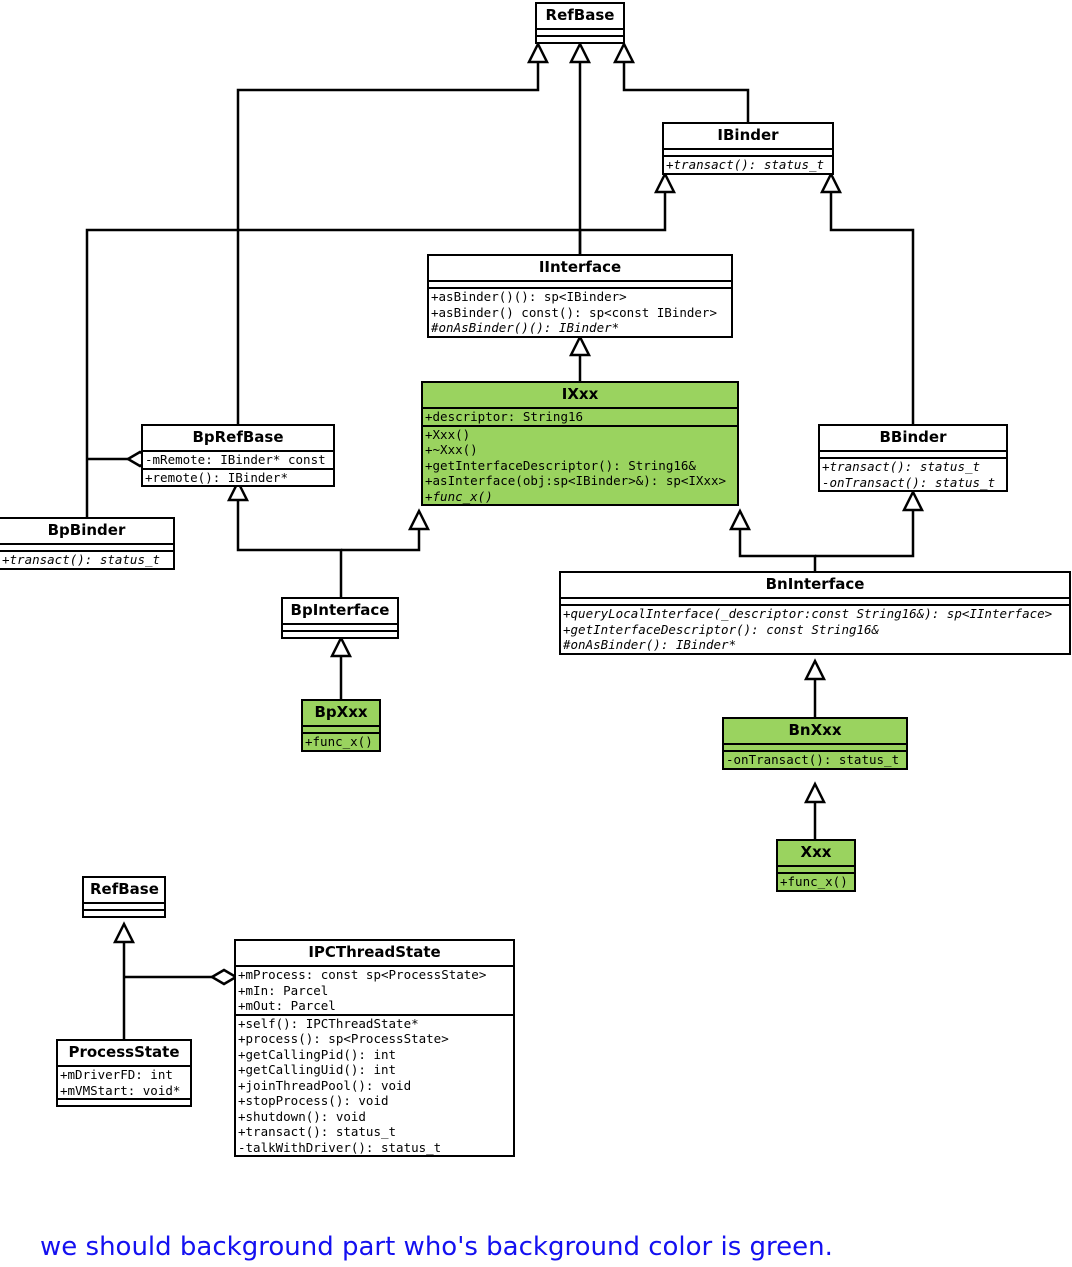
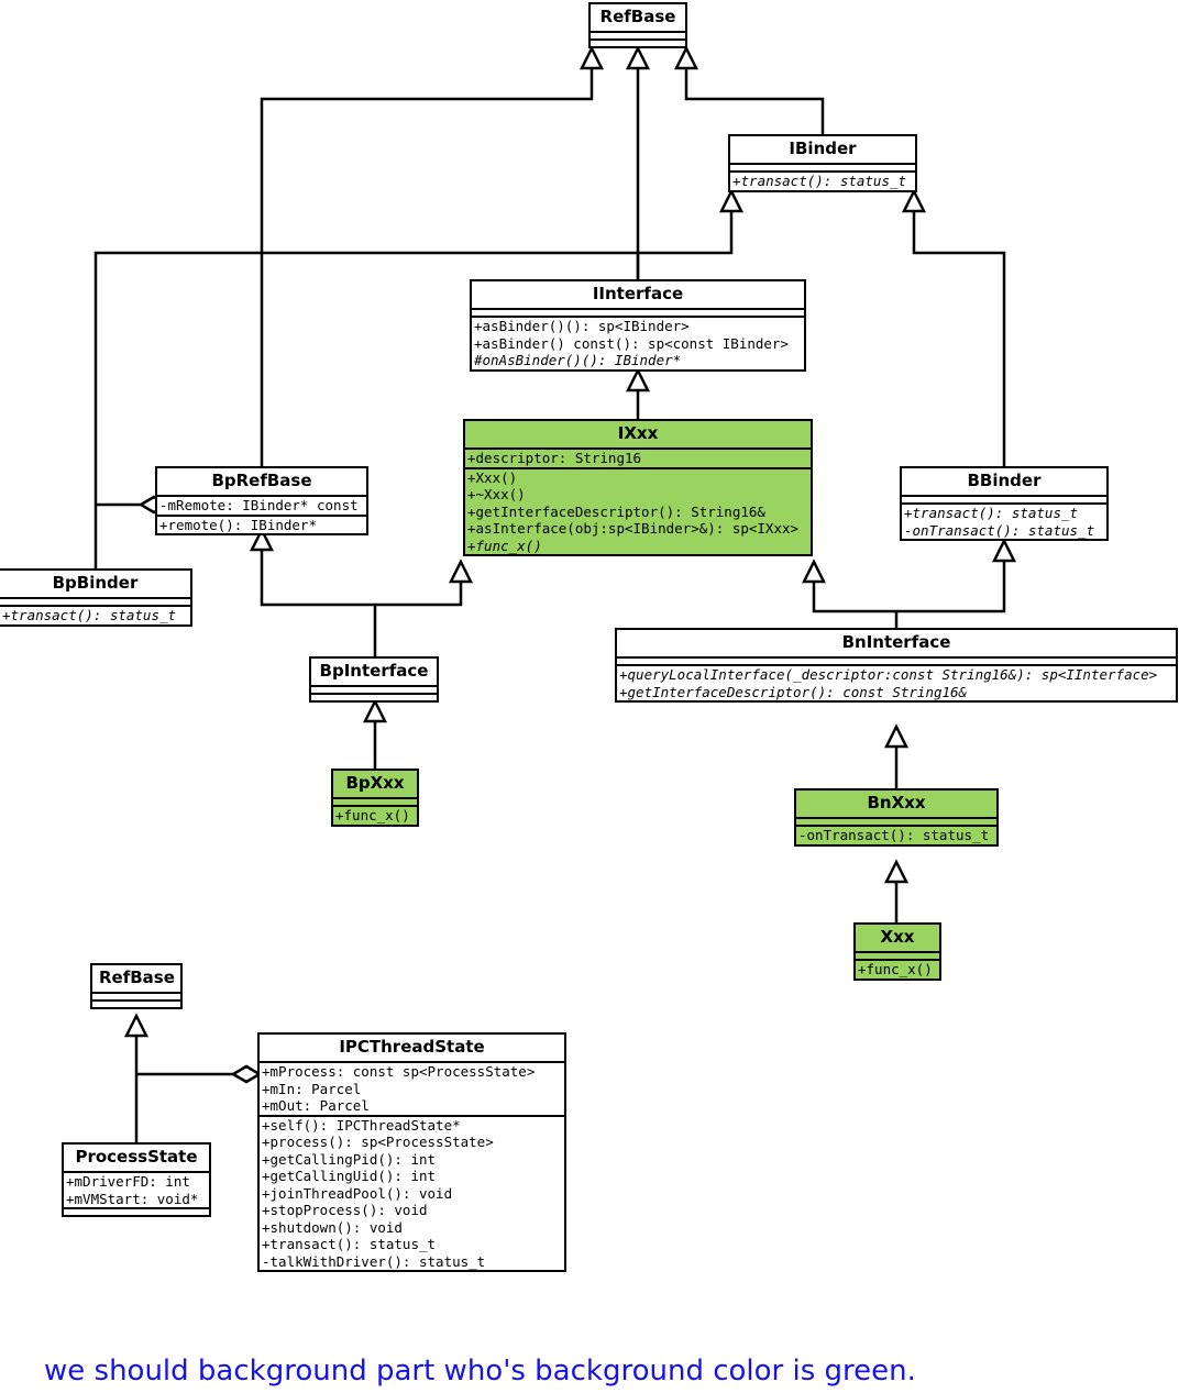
  RefBase
  IBinder
  +transact(): status_t
  IInterface
  +asBinder()(): sp<IBinder>
  +asBinder() const(): sp<const IBinder>
  #onAsBinder()(): IBinder*
  IXxx
  +descriptor: String16
  +Xxx()
  +~Xxx()
  +getInterfaceDescriptor(): String16&
  +asInterface(obj:sp<IBinder>&): sp<IXxx>
  +func_x()
  BpRefBase
  -mRemote: IBinder* const
  +remote(): IBinder*
  BpBinder
  +transact(): status_t
  BBinder
  +transact(): status_t
  -onTransact(): status_t
  BpInterface
  BnInterface
  +queryLocalInterface(_descriptor:const String16&): sp<IInterface>
  +getInterfaceDescriptor(): const String16&
- #onAsBinder(): IBinder*
  BpXxx
  +func_x()
  BnXxx
  -onTransact(): status_t
  Xxx
  +func_x()
  RefBase
  IPCThreadState
  +mProcess: const sp<ProcessState>
  +mIn: Parcel
  +mOut: Parcel
  +self(): IPCThreadState*
  +process(): sp<ProcessState>
  +getCallingPid(): int
  +getCallingUid(): int
  +joinThreadPool(): void
  +stopProcess(): void
  +shutdown(): void
  +transact(): status_t
  -talkWithDriver(): status_t
  ProcessState
  +mDriverFD: int
  +mVMStart: void*
  we should background part who's background color is green.
